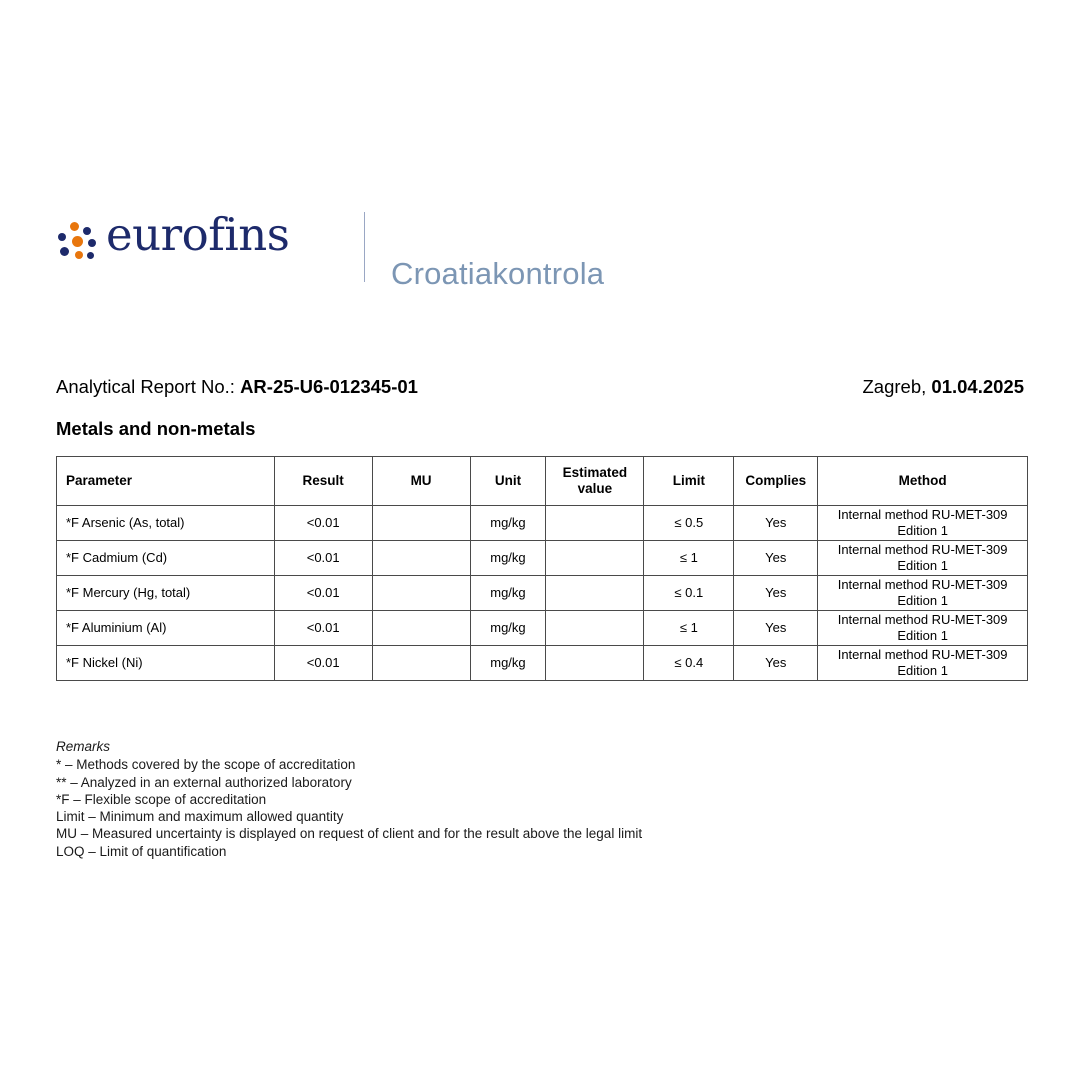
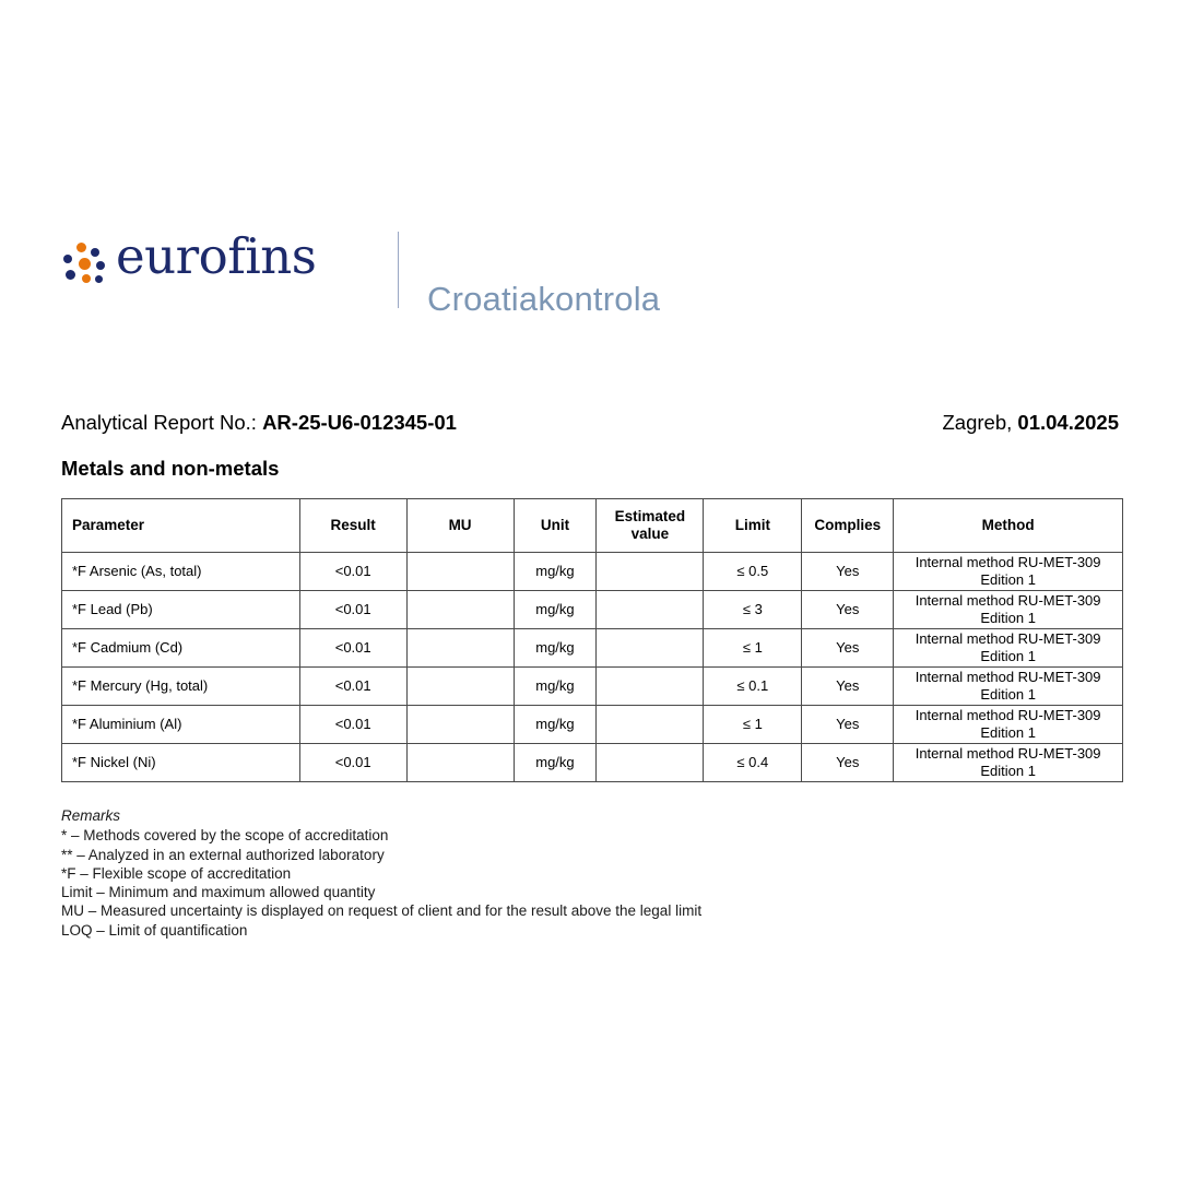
  eurofins
  Croatiakontrola
  Analytical Report No.: AR-25-U6-012345-01
  Zagreb, 01.04.2025
  Metals and non-metals
  Parameter	Result	MU	Unit	Estimated value	Limit	Complies	Method
  *F Arsenic (As, total)	<0.01		mg/kg		≤ 0.5	Yes	Internal method RU-MET-309 Edition 1
+ *F Lead (Pb)	<0.01		mg/kg		≤ 3	Yes	Internal method RU-MET-309 Edition 1
  *F Cadmium (Cd)	<0.01		mg/kg		≤ 1	Yes	Internal method RU-MET-309 Edition 1
  *F Mercury (Hg, total)	<0.01		mg/kg		≤ 0.1	Yes	Internal method RU-MET-309 Edition 1
  *F Aluminium (Al)	<0.01		mg/kg		≤ 1	Yes	Internal method RU-MET-309 Edition 1
  *F Nickel (Ni)	<0.01		mg/kg		≤ 0.4	Yes	Internal method RU-MET-309 Edition 1
  Remarks
  * – Methods covered by the scope of accreditation
  ** – Analyzed in an external authorized laboratory
  *F – Flexible scope of accreditation
  Limit – Minimum and maximum allowed quantity
  MU – Measured uncertainty is displayed on request of client and for the result above the legal limit
  LOQ – Limit of quantification
